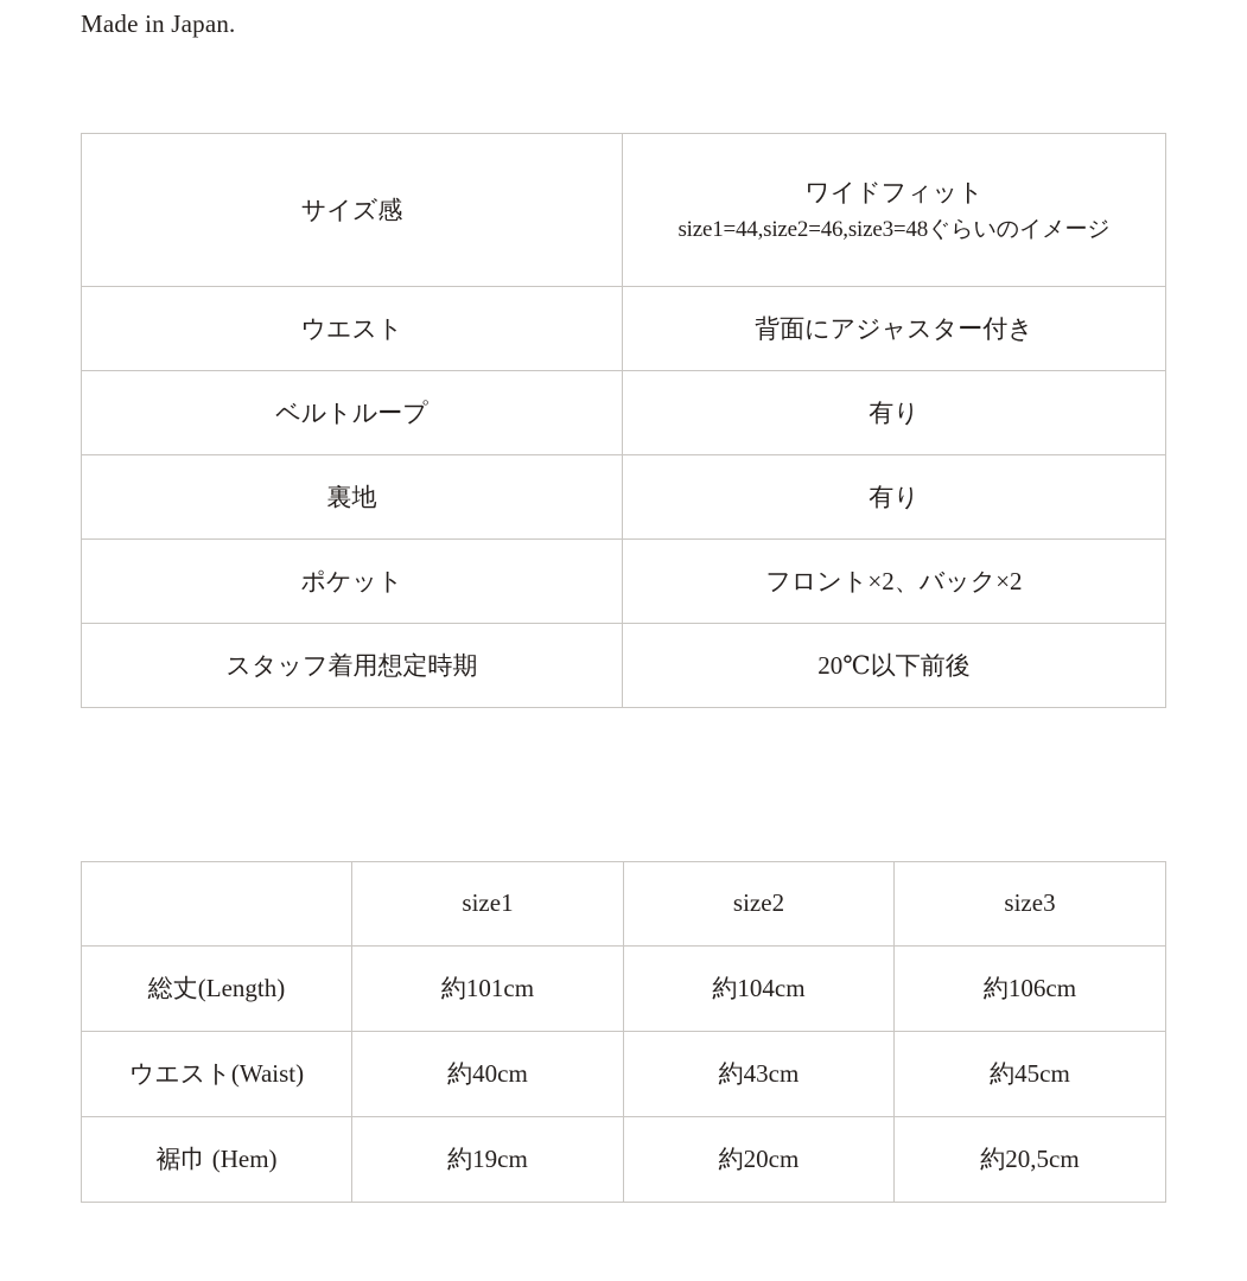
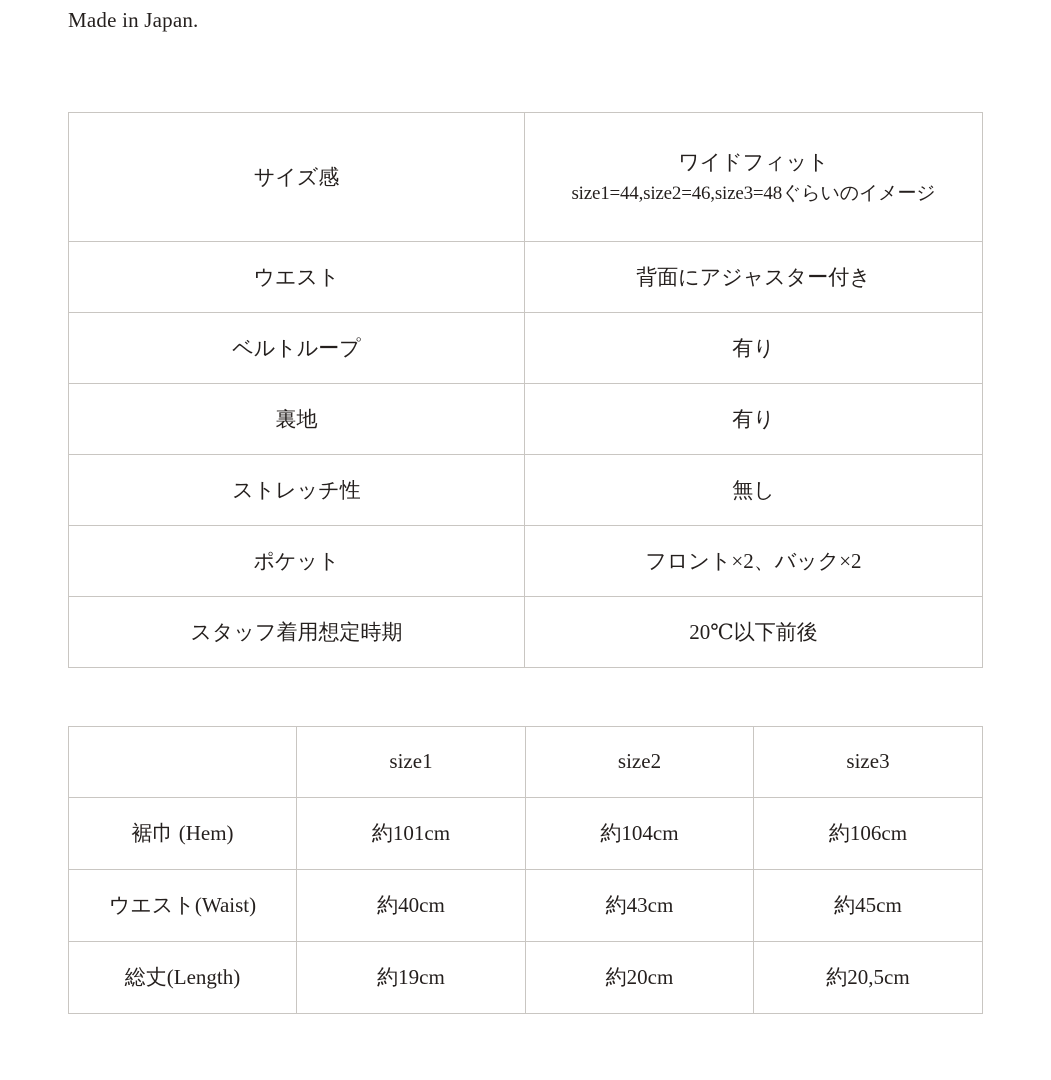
  Made in Japan.
  サイズ感	ワイドフィット size1=44,size2=46,size3=48ぐらいのイメージ
  ウエスト	背面にアジャスター付き
  ベルトループ	有り
  裏地	有り
+ ストレッチ性	無し
  ポケット	フロント×2、バック×2
  スタッフ着用想定時期	20℃以下前後
  	size1	size2	size3
- 総丈(Length)	約101cm	約104cm	約106cm
+ 裾巾 (Hem)	約101cm	約104cm	約106cm
  ウエスト(Waist)	約40cm	約43cm	約45cm
- 裾巾 (Hem)	約19cm	約20cm	約20,5cm
+ 総丈(Length)	約19cm	約20cm	約20,5cm
